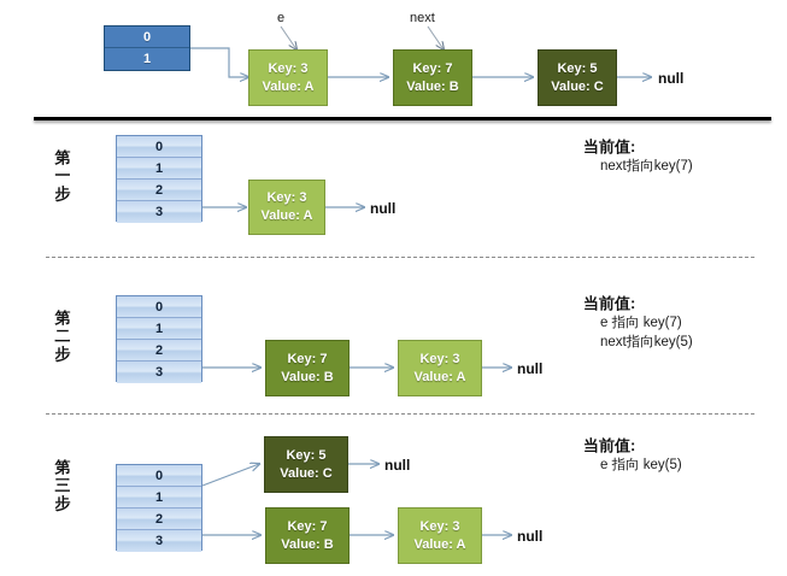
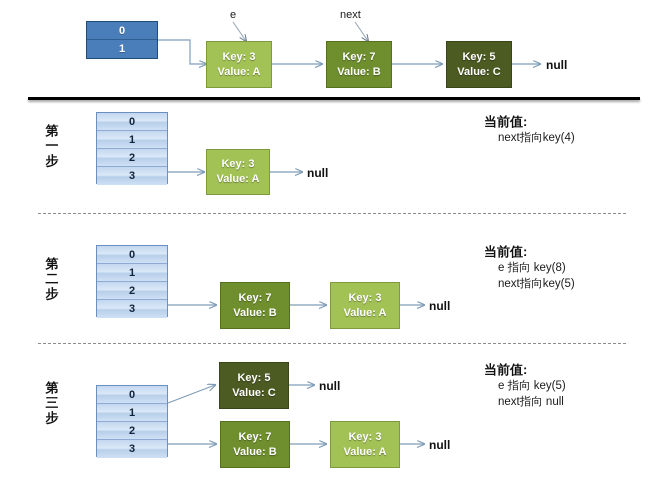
  0
  1
  e
  next
  Key: 3
  Value: A
  Key: 7
  Value: B
  Key: 5
  Value: C
  null
  第
  一
  步
  0
  1
  2
  3
  Key: 3
  Value: A
  null
  当前值:
- next指向key(7)
+ next指向key(4)
  第
  二
  步
  0
  1
  2
  3
  Key: 7
  Value: B
  Key: 3
  Value: A
  null
  当前值:
- e 指向 key(7)
+ e 指向 key(8)
  next指向key(5)
  第
  三
  步
  0
  1
  2
  3
  Key: 5
  Value: C
  null
  Key: 7
  Value: B
  Key: 3
  Value: A
  null
  当前值:
  e 指向 key(5)
+ next指向 null
